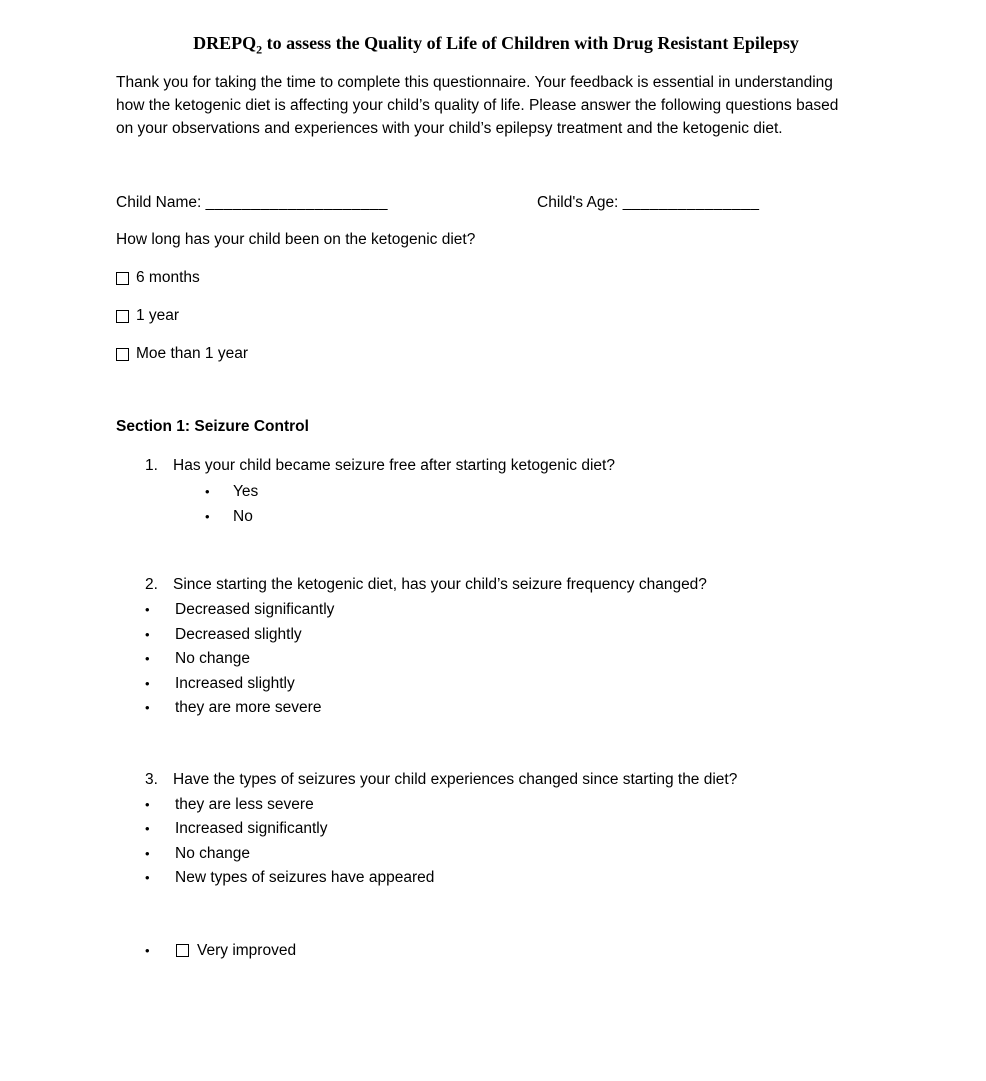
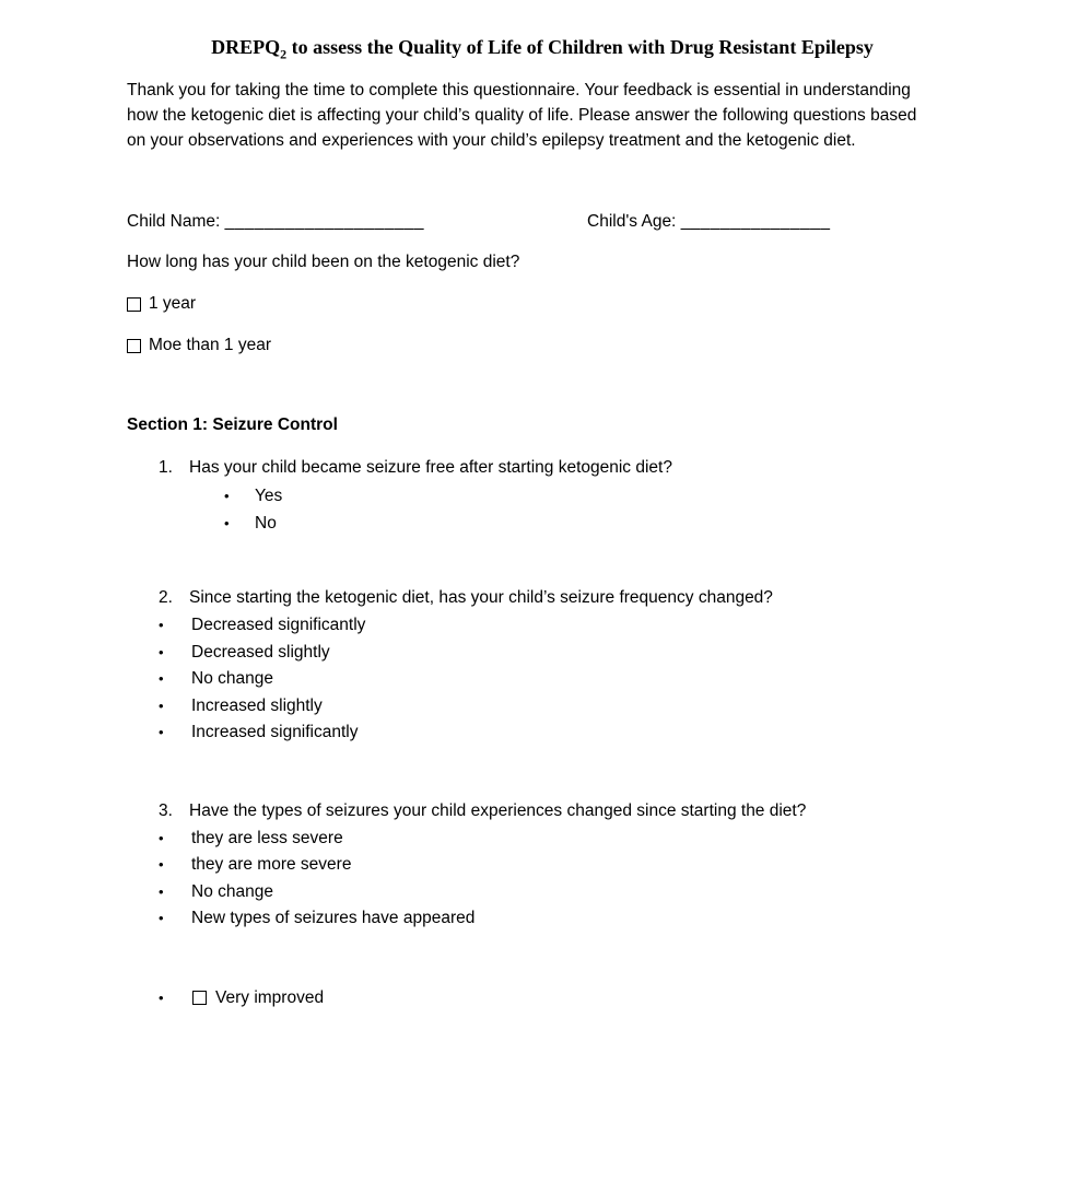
  DREPQ2 to assess the Quality of Life of Children with Drug Resistant Epilepsy
  Thank you for taking the time to complete this questionnaire. Your feedback is essential in understanding
  how the ketogenic diet is affecting your child’s quality of life. Please answer the following questions based
  on your observations and experiences with your child’s epilepsy treatment and the ketogenic diet.
  Child Name: ____________________
  Child's Age: _______________
  How long has your child been on the ketogenic diet?
- 6 months
  1 year
  Moe than 1 year
  Section 1: Seizure Control
  1.
  Has your child became seizure free after starting ketogenic diet?
  •
  Yes
  •
  No
  2.
  Since starting the ketogenic diet, has your child’s seizure frequency changed?
  •
  Decreased significantly
  •
  Decreased slightly
  •
  No change
  •
  Increased slightly
  •
- they are more severe
+ Increased significantly
  3.
  Have the types of seizures your child experiences changed since starting the diet?
  •
  they are less severe
  •
- Increased significantly
+ they are more severe
  •
  No change
  •
  New types of seizures have appeared
  •
  Very improved
